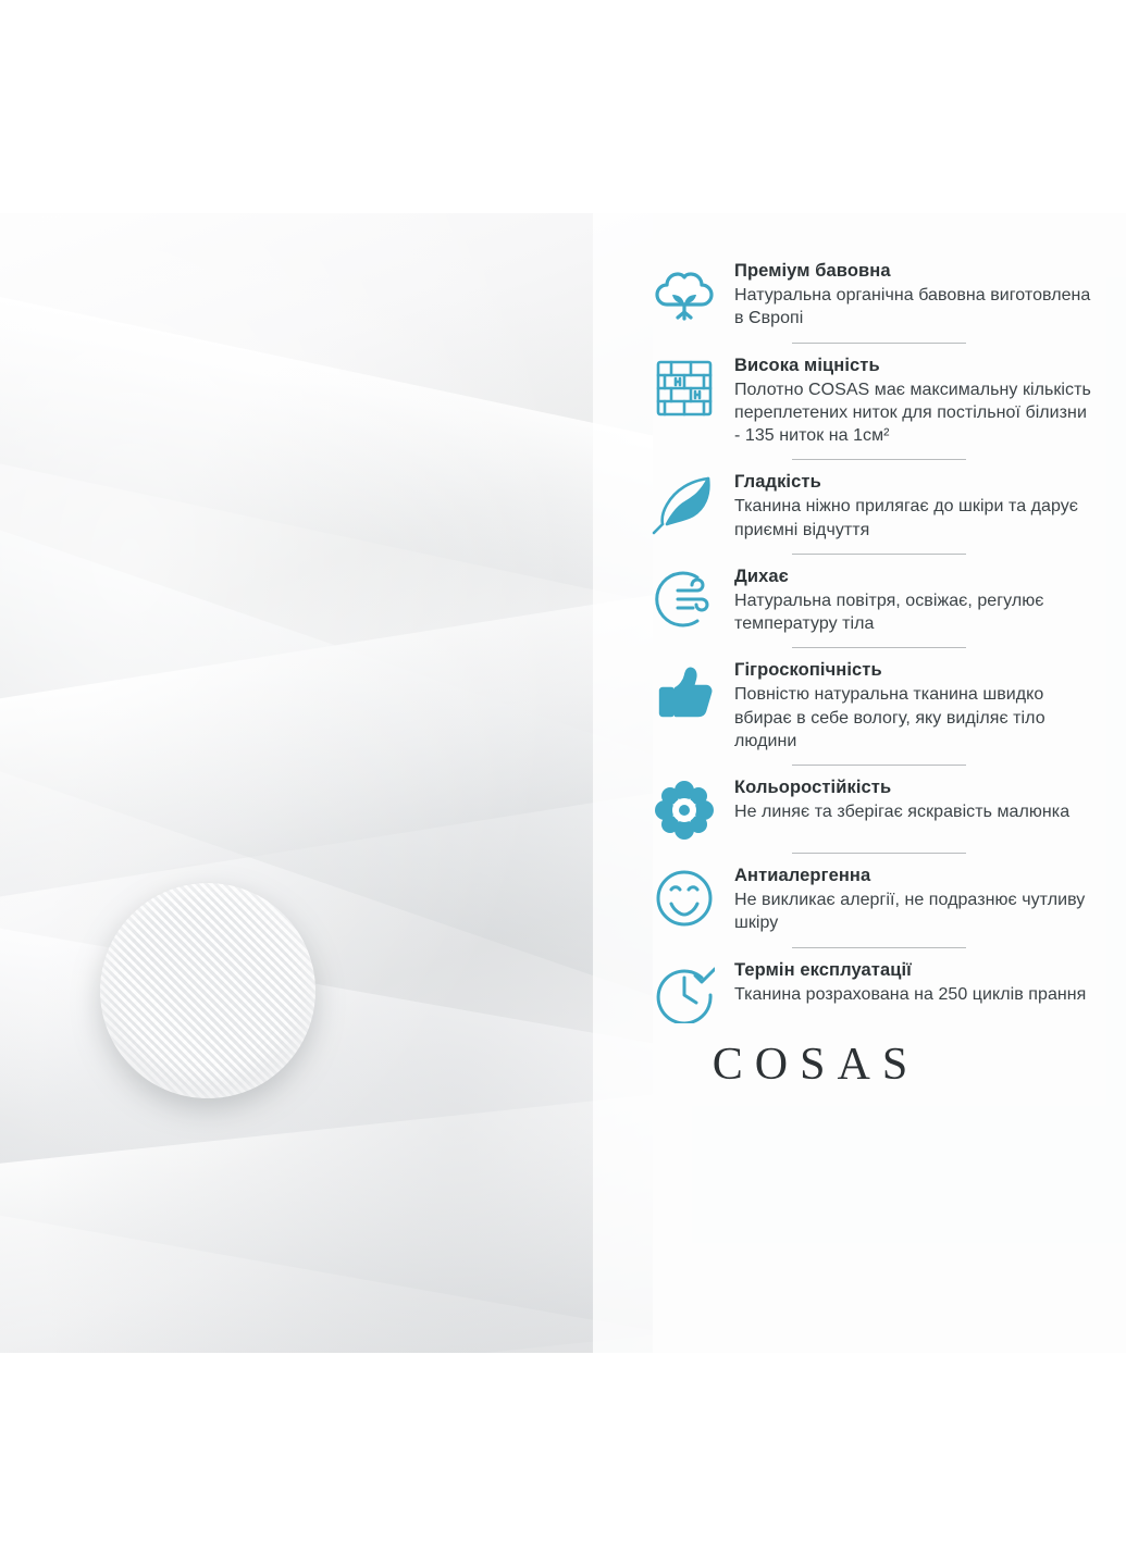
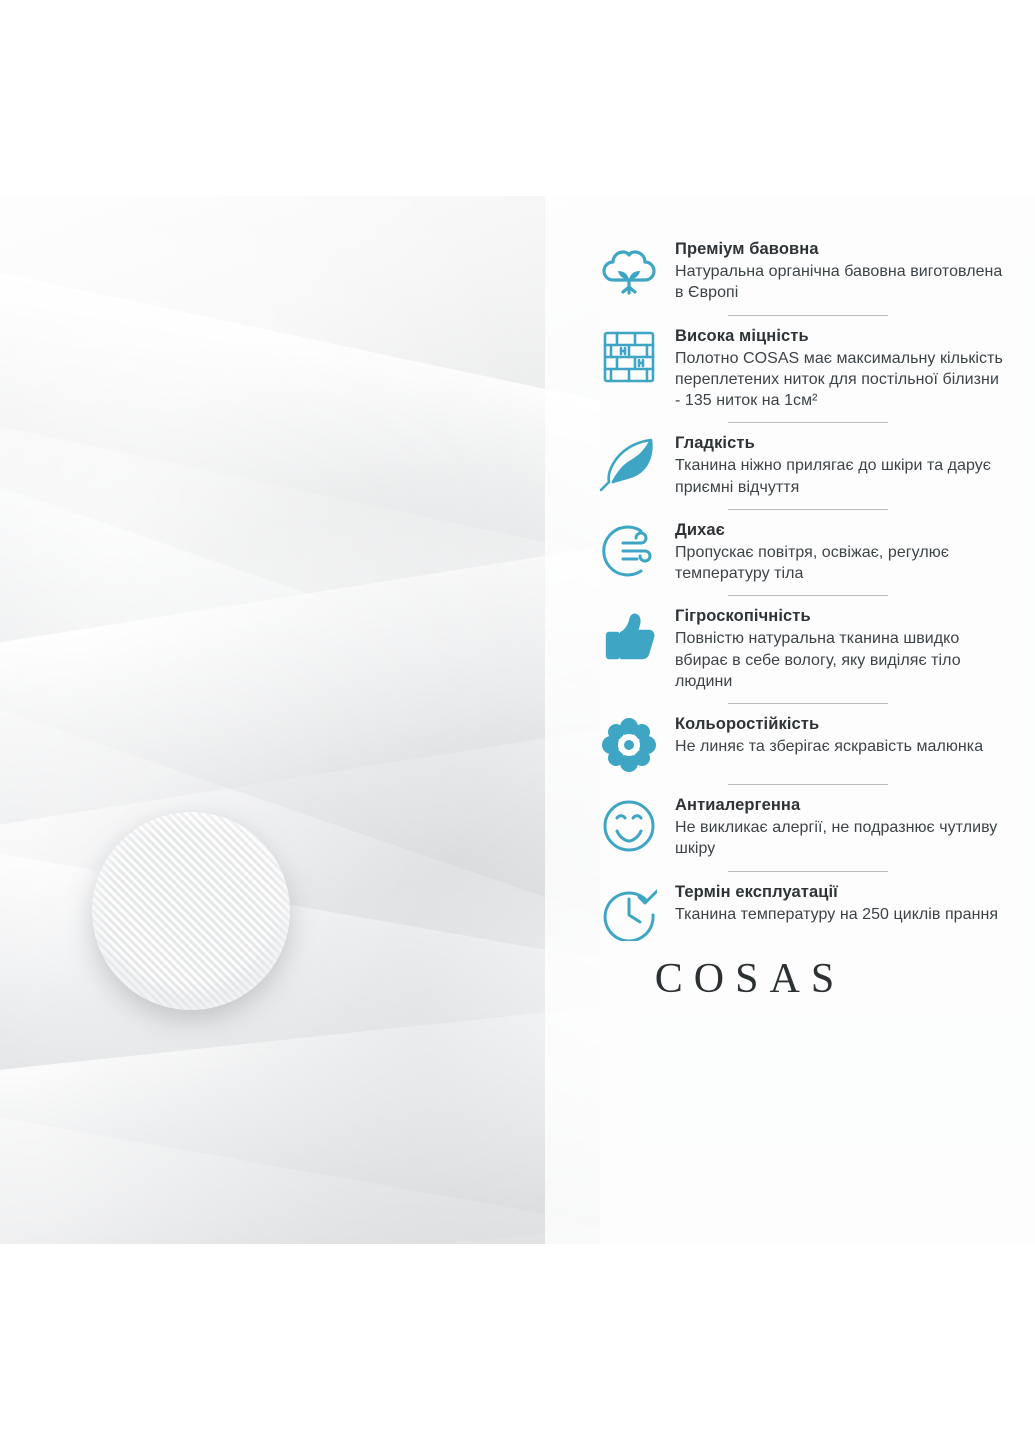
  Преміум бавовна
  Натуральна органічна бавовна виготовлена в Європі
  Висока міцність
  Полотно COSAS має максимальну кількість переплетених ниток для постільної білизни - 135 ниток на 1см²
  Гладкість
  Тканина ніжно прилягає до шкіри та дарує приємні відчуття
  Дихає
- Натуральна повітря, освіжає, регулює температуру тіла
+ Пропускає повітря, освіжає, регулює температуру тіла
  Гігроскопічність
  Повністю натуральна тканина швидко вбирає в себе вологу, яку виділяє тіло людини
  Кольоростійкість
  Не линяє та зберігає яскравість малюнка
  Антиалергенна
  Не викликає алергії, не подразнює чутливу шкіру
  Термін експлуатації
- Тканина розрахована на 250 циклів прання
+ Тканина температуру на 250 циклів прання
  COSAS
